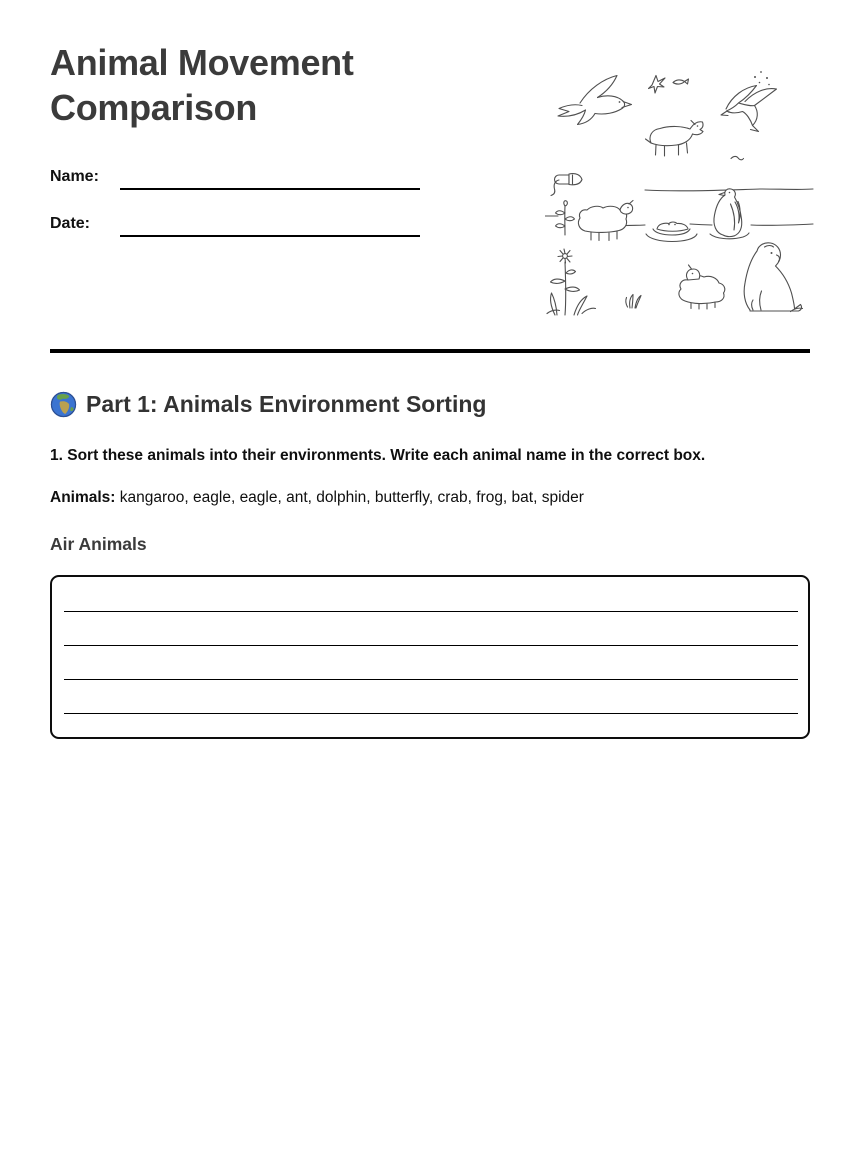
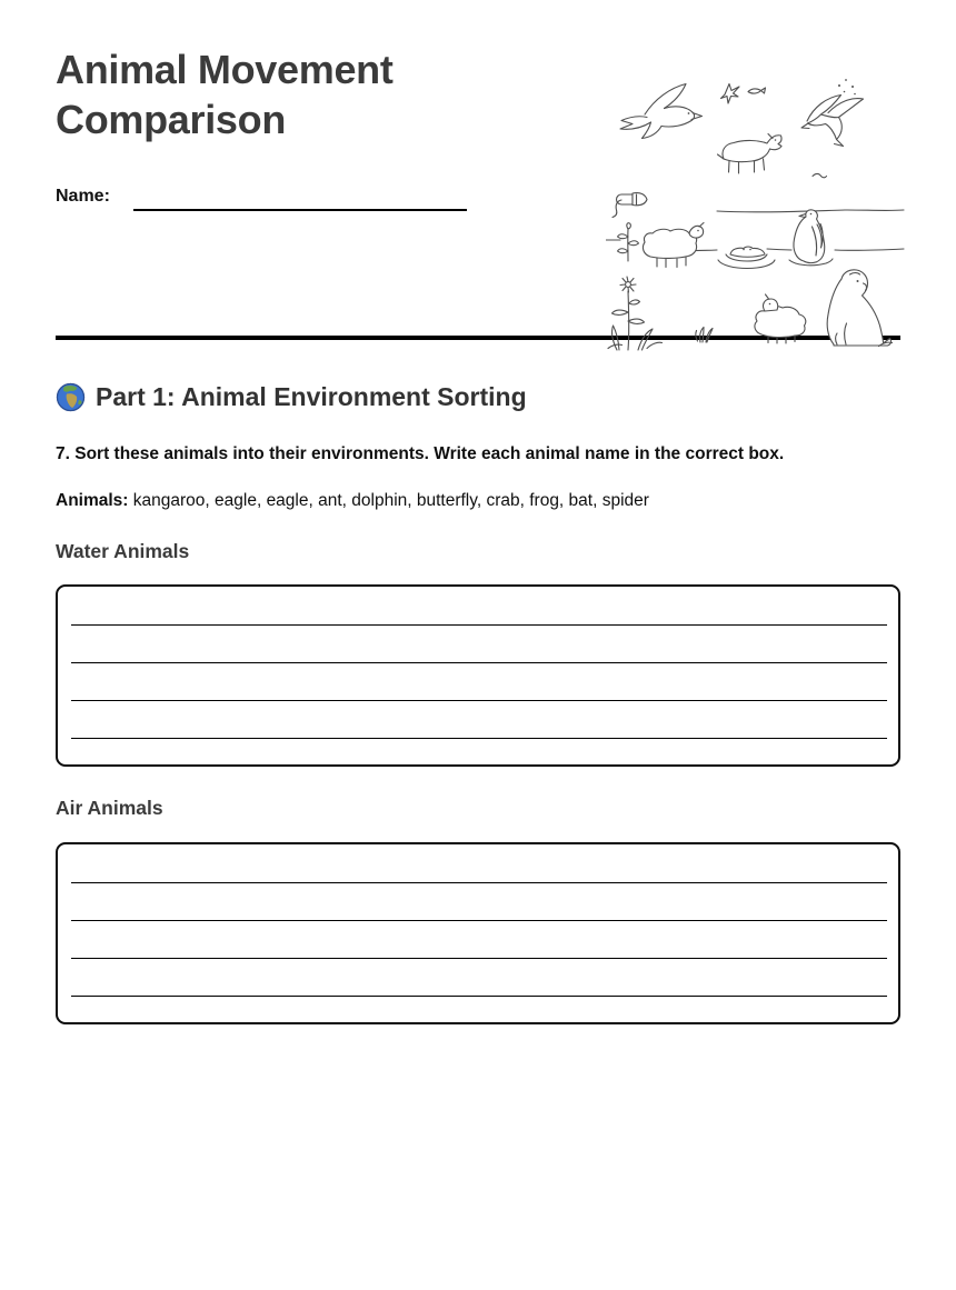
  Animal Movement Comparison
  Name:
- Date:
- Part 1: Animals Environment Sorting
+ Part 1: Animal Environment Sorting
- 1. Sort these animals into their environments. Write each animal name in the correct box.
+ 7. Sort these animals into their environments. Write each animal name in the correct box.
  Animals: kangaroo, eagle, eagle, ant, dolphin, butterfly, crab, frog, bat, spider
+ Water Animals
  Air Animals
